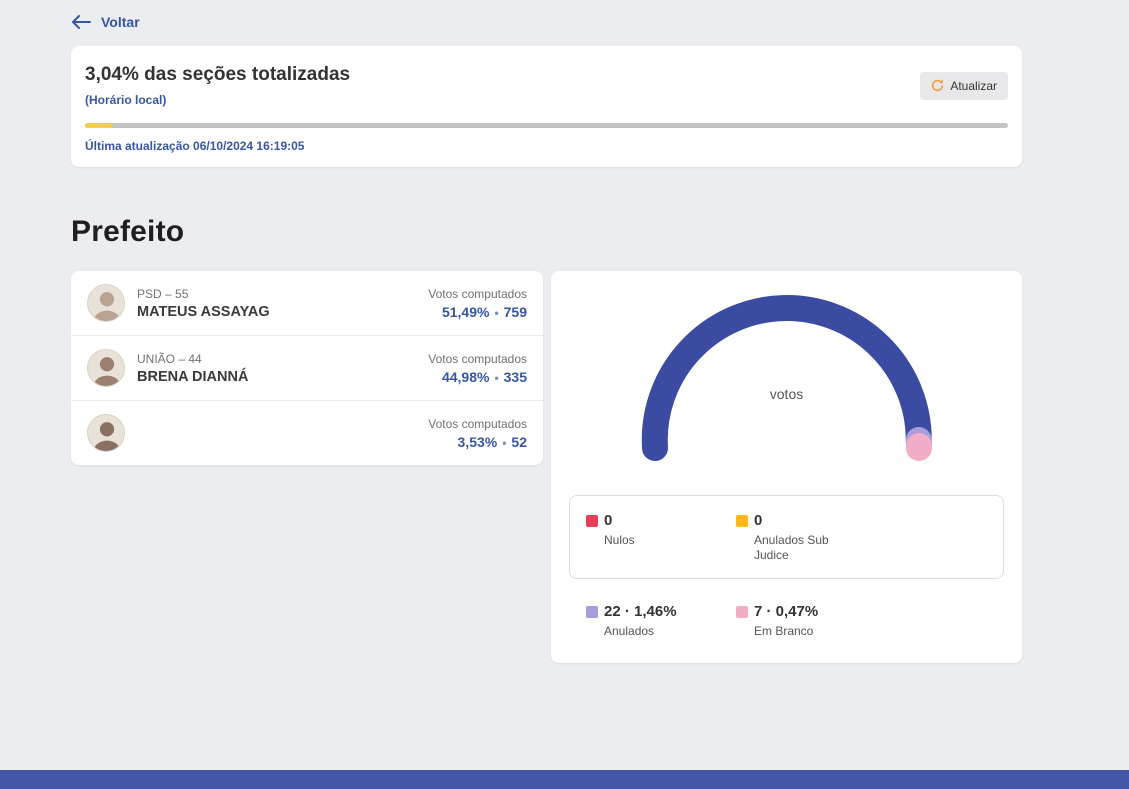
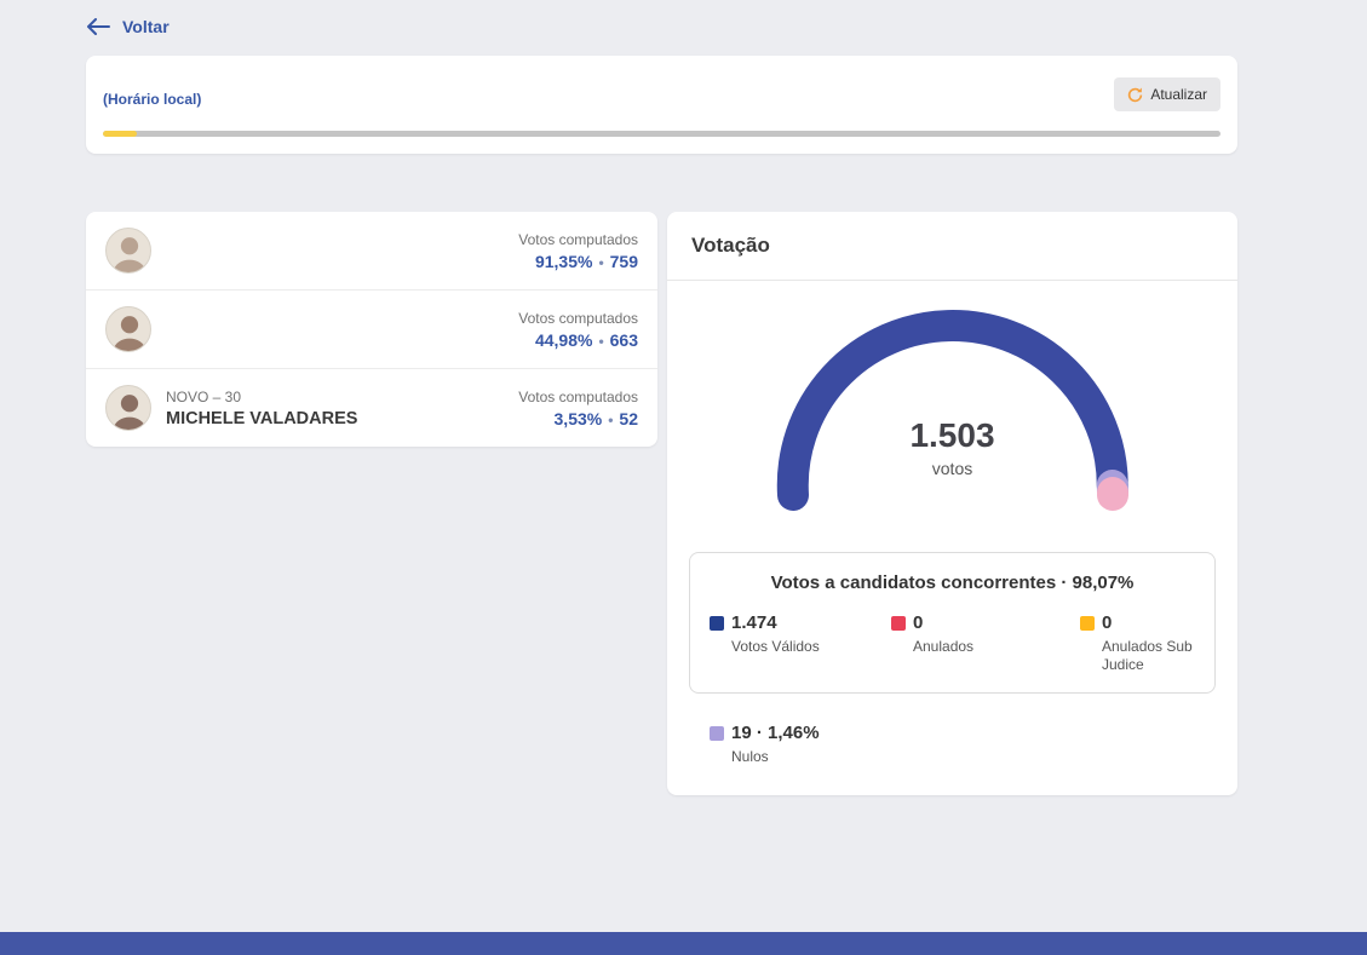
  Voltar
- 3,04% das seções totalizadas
  (Horário local)
  Atualizar
- Última atualização 06/10/2024 16:19:05
- Prefeito
- PSD – 55
- MATEUS ASSAYAG
  Votos computados
- 51,49% • 759
+ 91,35% • 759
- UNIÃO – 44
- BRENA DIANNÁ
  Votos computados
- 44,98% • 335
+ 44,98% • 663
+ NOVO – 30
+ MICHELE VALADARES
  Votos computados
  3,53% • 52
+ Votação
+ 1.503
  votos
+ Votos a candidatos concorrentes · 98,07%
+ 1.474
+ Votos Válidos
  0
- Nulos
+ Anulados
  0
  Anulados Sub Judice
- 22 · 1,46%
+ 19 · 1,46%
- Anulados
+ Nulos
- 7 · 0,47%
- Em Branco
